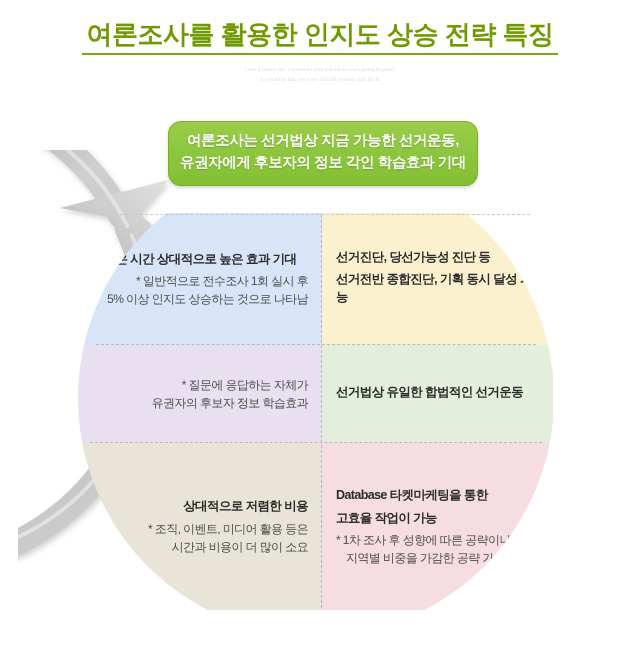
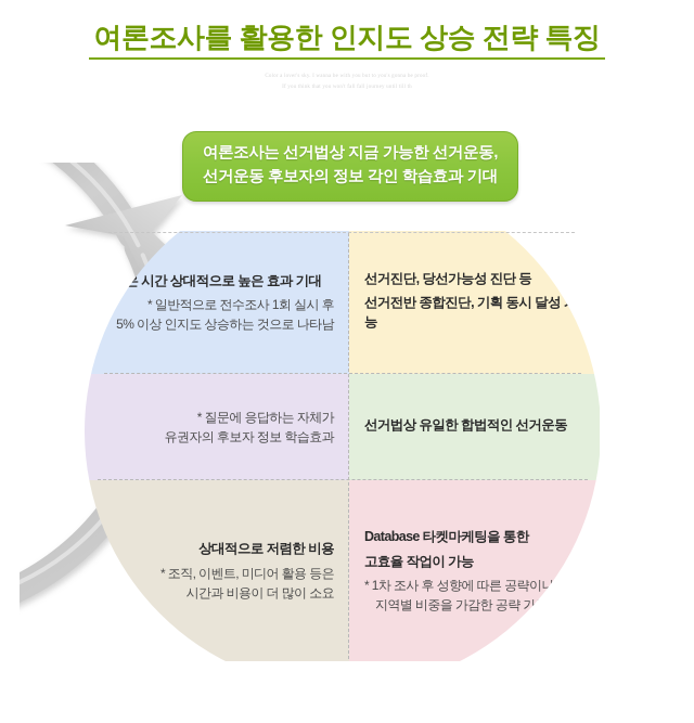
  여론조사를 활용한 인지도 상승 전략 특징
  시간 상대적으로 높은 효과 기대
  * 일반적으로 전수조사 1회 실시 후
  5% 이상 인지도 상승하는 것으로 나타남
  선거진단, 당선가능성 진단 등
  선거전반 종합진단, 기획 동시 달성능
  * 질문에 응답하는 자체가
  유권자의 후보자 정보 학습효과
  선거법상 유일한 합법적인 선거운동
  상대적으로 저렴한 비용
  * 조직, 이벤트, 미디어 활용 등은
  시간과 비용이 더 많이 소요
  Database 타켓마케팅을 통한
  고효율 작업이 가능
  * 1차 조사 후 성향에 따른 공략이나
  지역별 비중을 가감한 공략 가
  여론조사는 선거법상 지금 가능한 선거운동,
- 유권자에게 후보자의 정보 각인 학습효과 기대
+ 선거운동 후보자의 정보 각인 학습효과 기대
